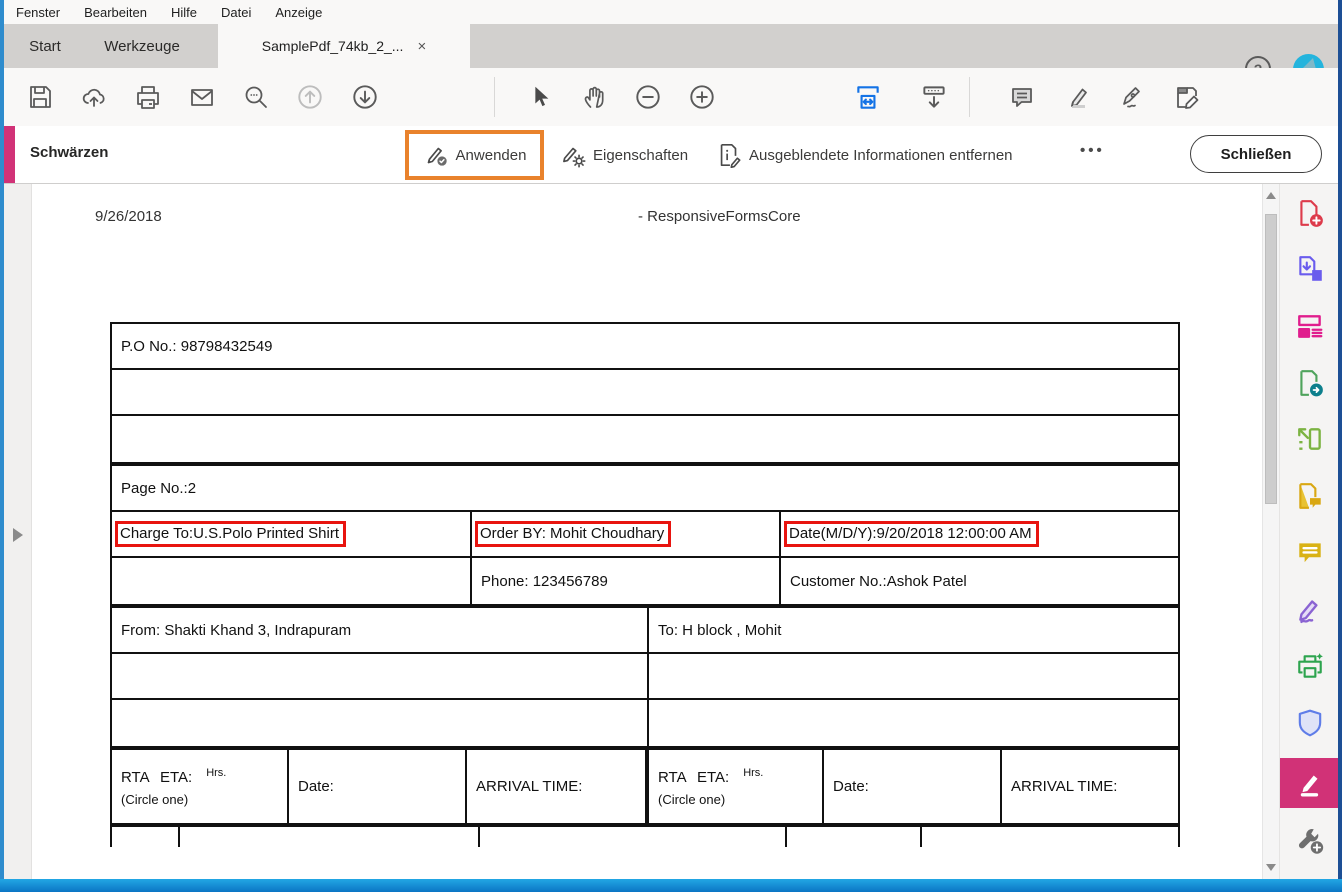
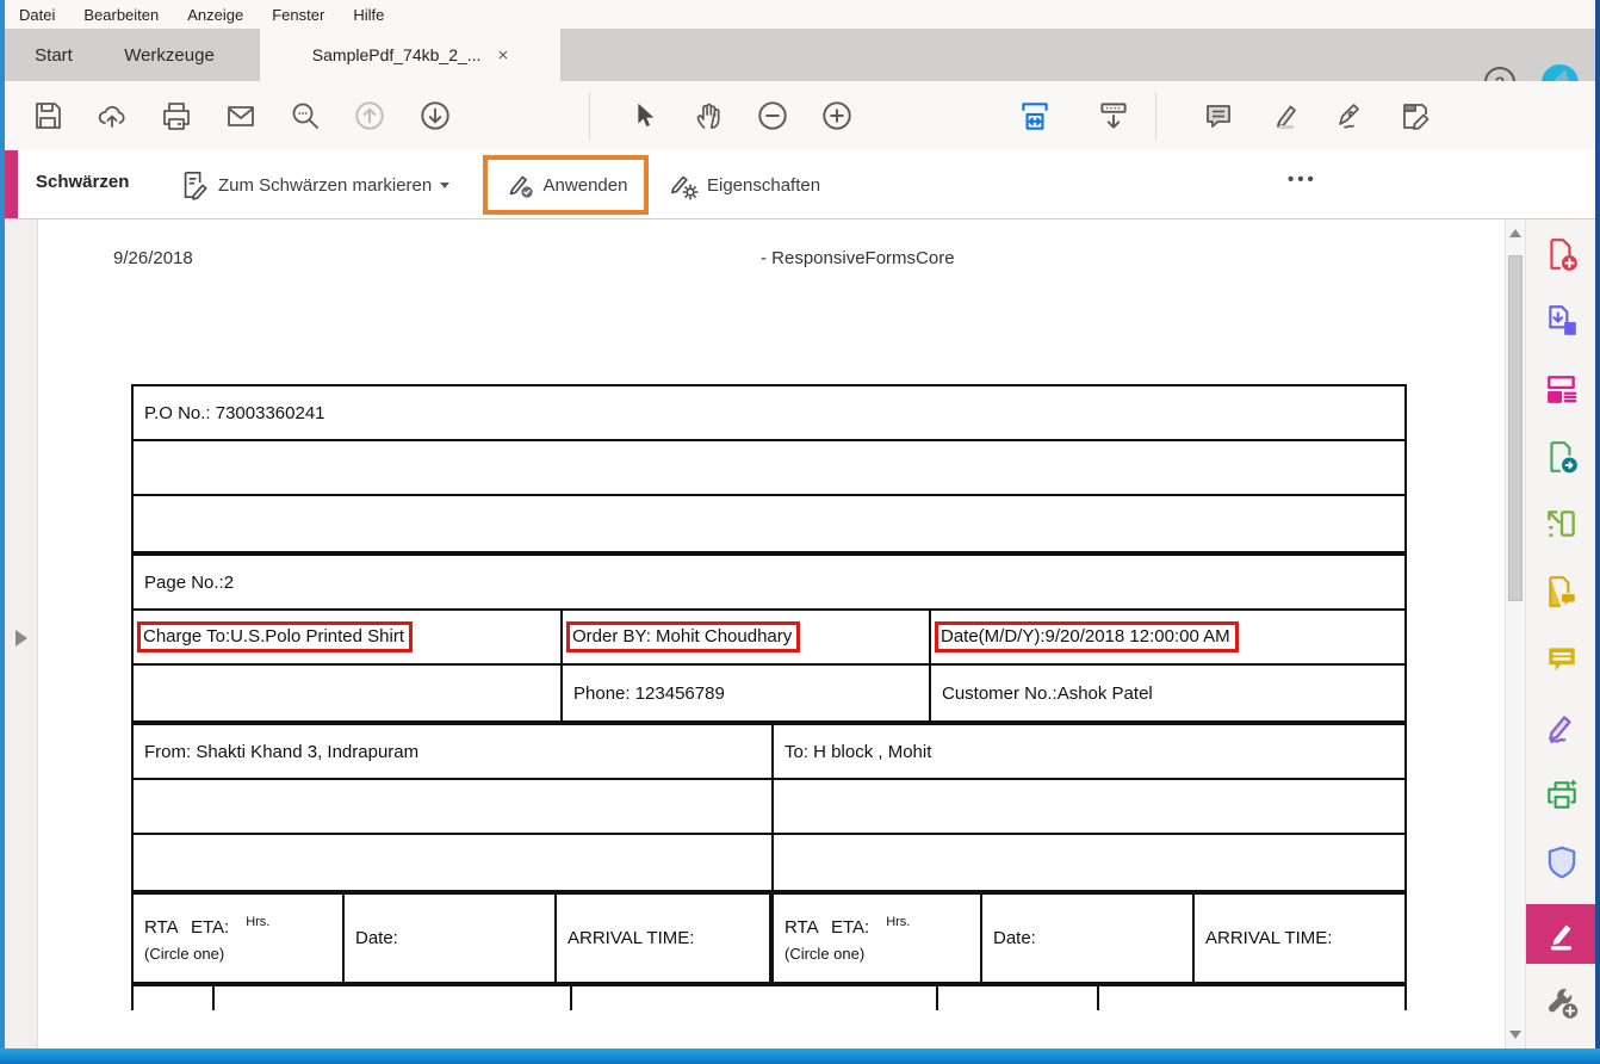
- Fenster
+ Datei
  Bearbeiten
- Hilfe
+ Anzeige
- Datei
+ Fenster
- Anzeige
+ Hilfe
  Start
  Werkzeuge
  SamplePdf_74kb_2_...
  ×
  Schwärzen
+ Zum Schwärzen markieren
  Anwenden
  Eigenschaften
- Ausgeblendete Informationen entfernen
  •••
- Schließen
  9/26/2018
  - ResponsiveFormsCore
- P.O No.: 98798432549
+ P.O No.: 73003360241
  Page No.:2
  Charge To:U.S.Polo Printed Shirt
  Order BY: Mohit Choudhary
  Date(M/D/Y):9/20/2018 12:00:00 AM
  Phone: 123456789
  Customer No.:Ashok Patel
  From: Shakti Khand 3, Indrapuram
  To: H block , Mohit
  RTA ETA: Hrs.
  (Circle one)
  Date:
  ARRIVAL TIME:
  RTA ETA: Hrs.
  (Circle one)
  Date:
  ARRIVAL TIME:
